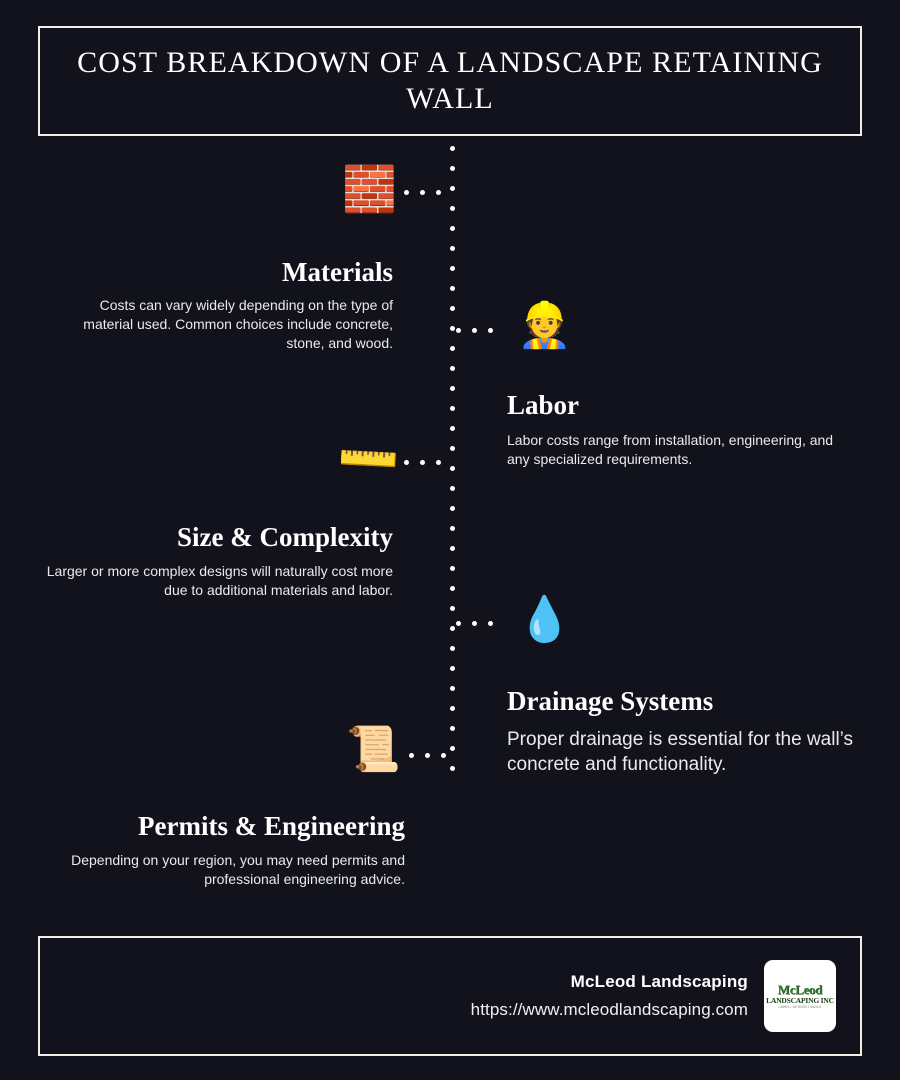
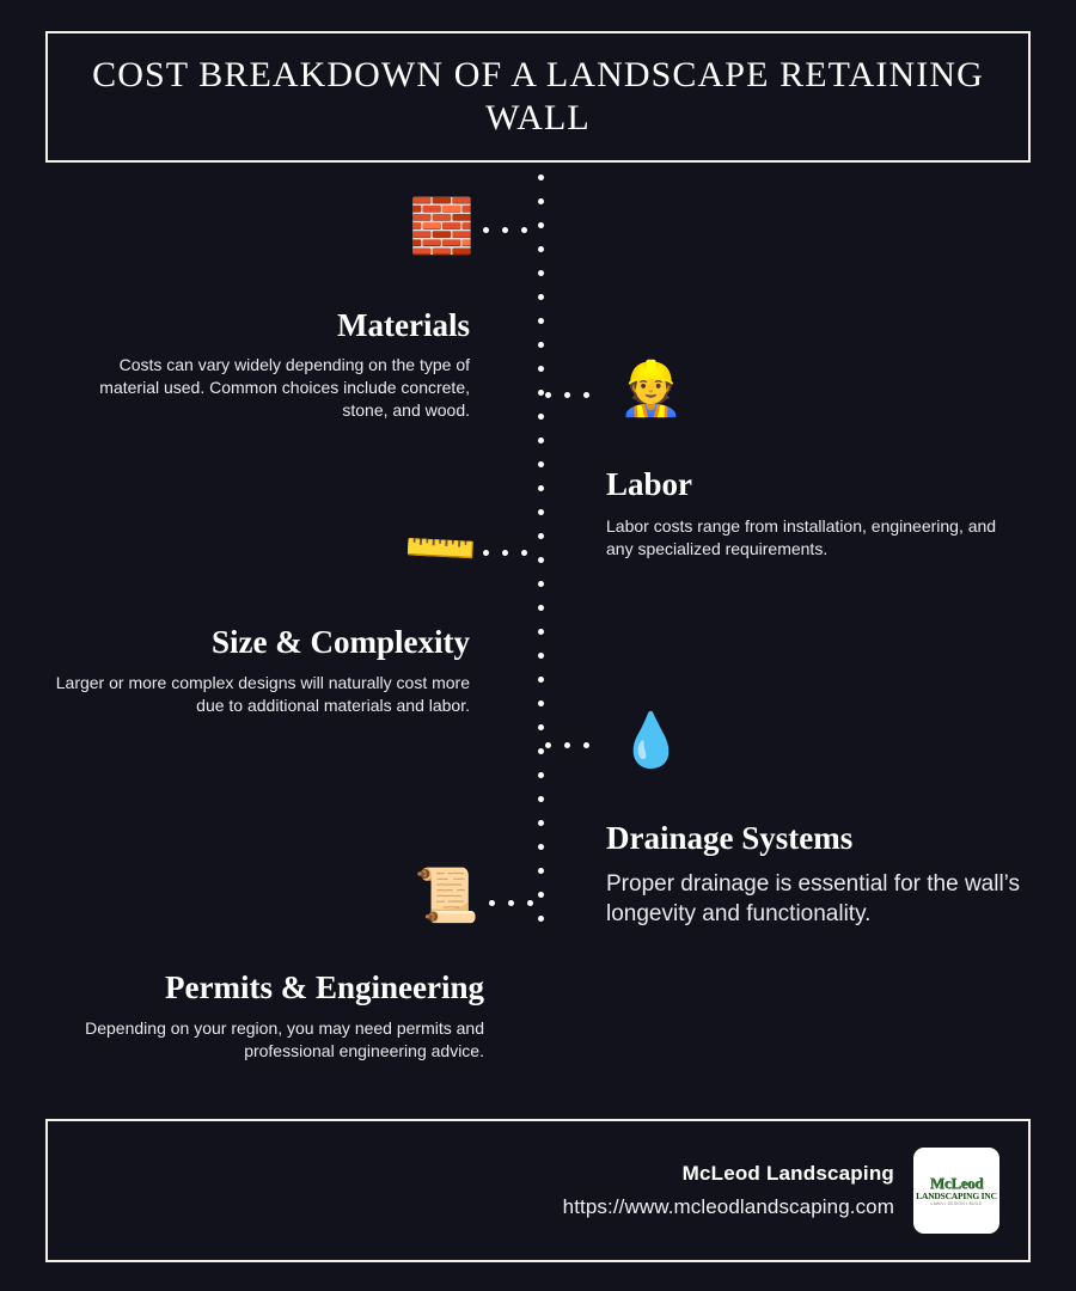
  COST BREAKDOWN OF A LANDSCAPE RETAINING WALL
  🧱
  Materials
  Costs can vary widely depending on the type of material used. Common choices include concrete, stone, and wood.
  👷
  Labor
  Labor costs range from installation, engineering, and any specialized requirements.
  Size & Complexity
  Larger or more complex designs will naturally cost more due to additional materials and labor.
  💧
  Drainage Systems
- Proper drainage is essential for the wall’s concrete and functionality.
+ Proper drainage is essential for the wall’s longevity and functionality.
  📜
  Permits & Engineering
  Depending on your region, you may need permits and professional engineering advice.
  McLeod Landscaping
  https://www.mcleodlandscaping.com
  McLeod
  LANDSCAPING INC
